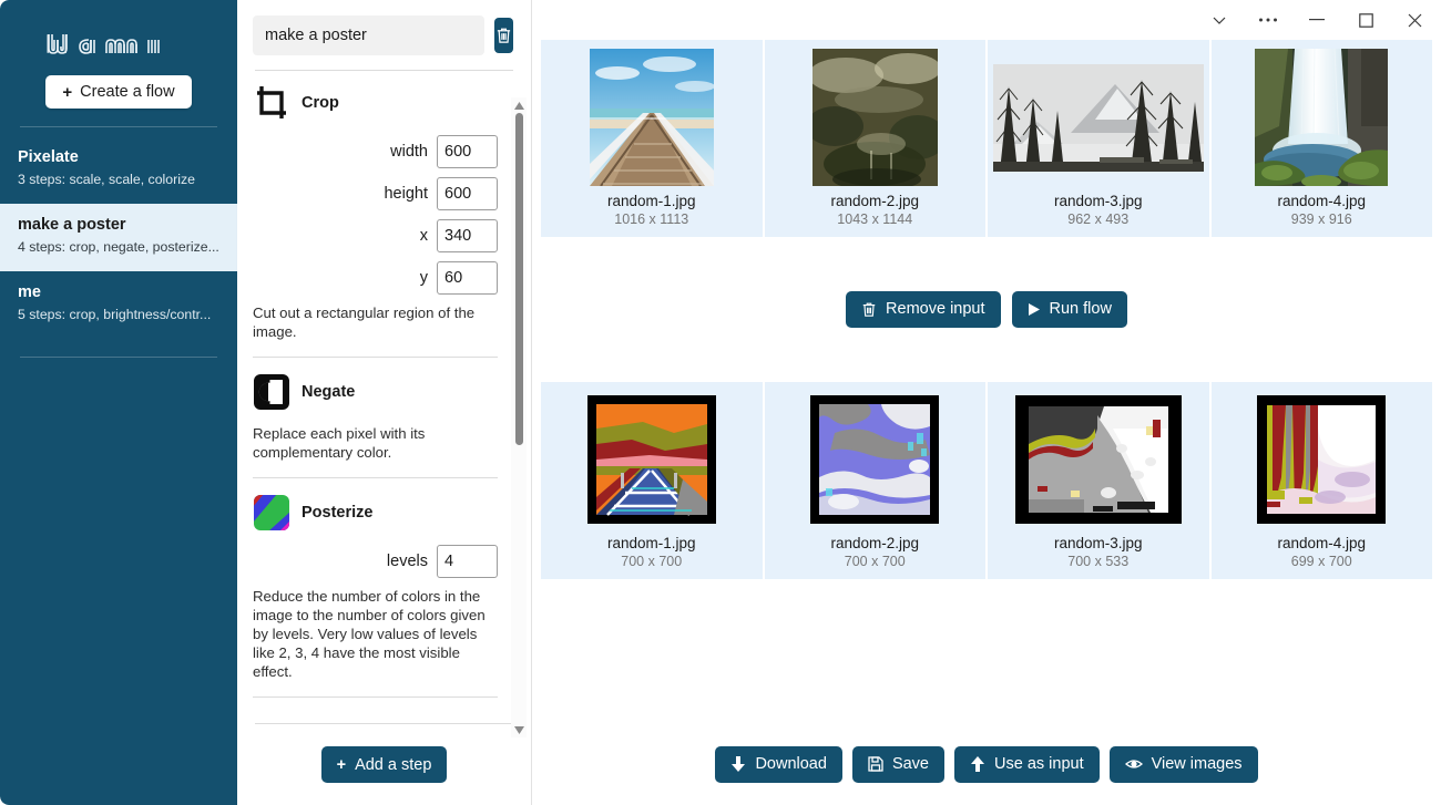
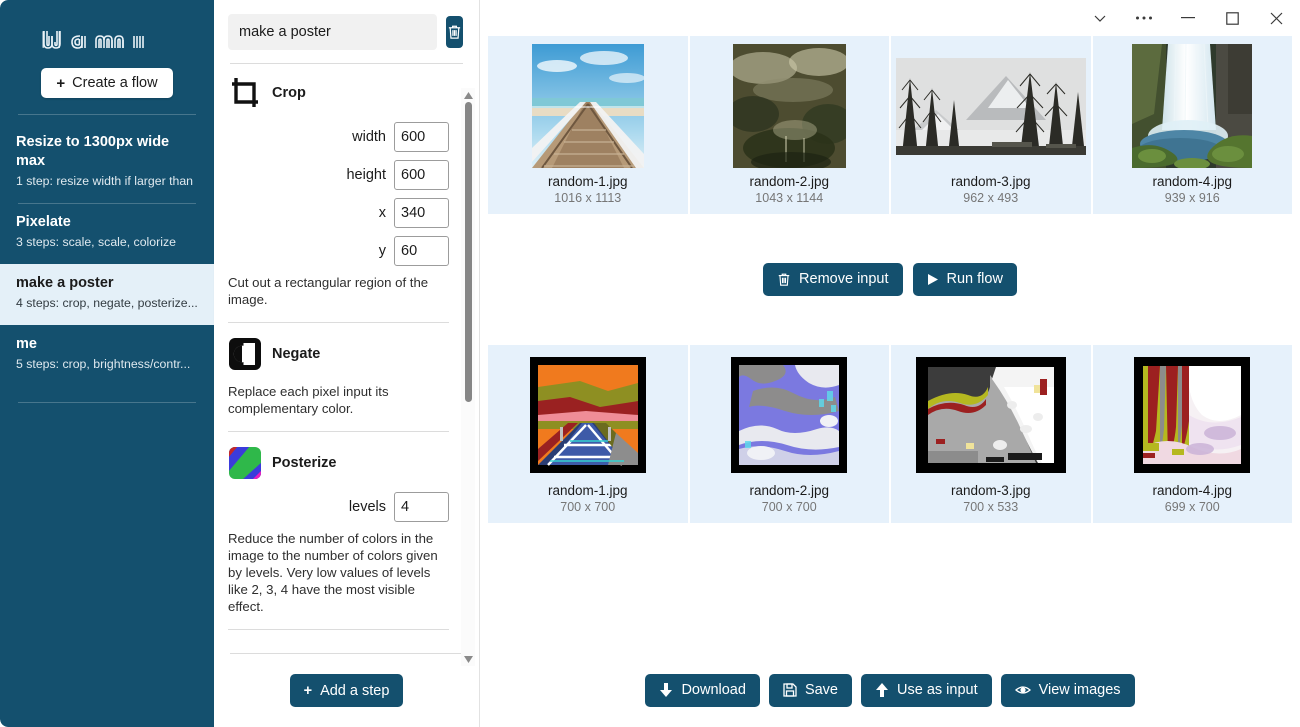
  +
  Create a flow
+ Resize to 1300px wide max
+ 1 step: resize width if larger than
  Pixelate
  3 steps: scale, scale, colorize
  make a poster
  4 steps: crop, negate, posterize...
  me
  5 steps: crop, brightness/contr...
  make a poster
  Crop
  width
  600
  height
  600
  x
  340
  y
  60
  Cut out a rectangular region of the image.
  Negate
- Replace each pixel with its complementary color.
+ Replace each pixel input its complementary color.
  Posterize
  levels
  4
  Reduce the number of colors in the image to the number of colors given by levels. Very low values of levels like 2, 3, 4 have the most visible effect.
  +
  Add a step
  random-1.jpg
  1016 x 1113
  random-2.jpg
  1043 x 1144
  random-3.jpg
  962 x 493
  random-4.jpg
  939 x 916
  Remove input
  Run flow
  random-1.jpg
  700 x 700
  random-2.jpg
  700 x 700
  random-3.jpg
  700 x 533
  random-4.jpg
  699 x 700
  Download
  Save
  Use as input
  View images
